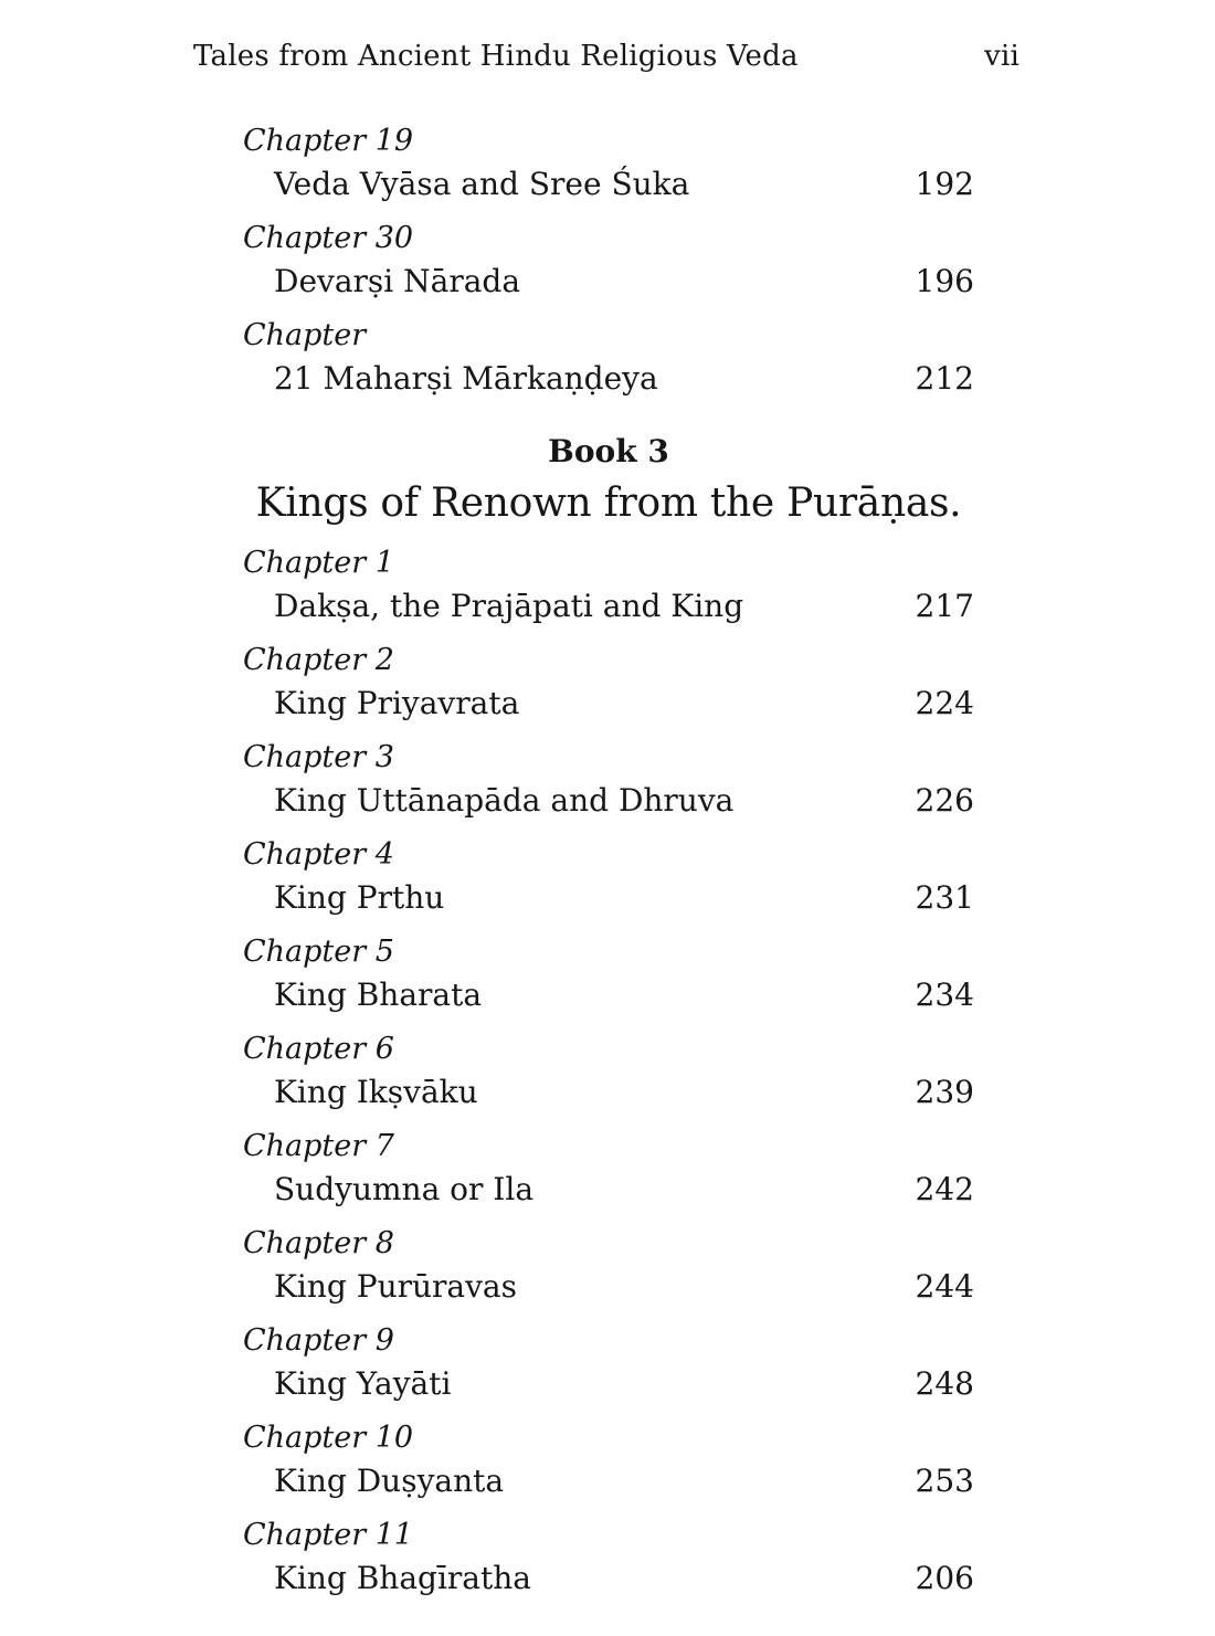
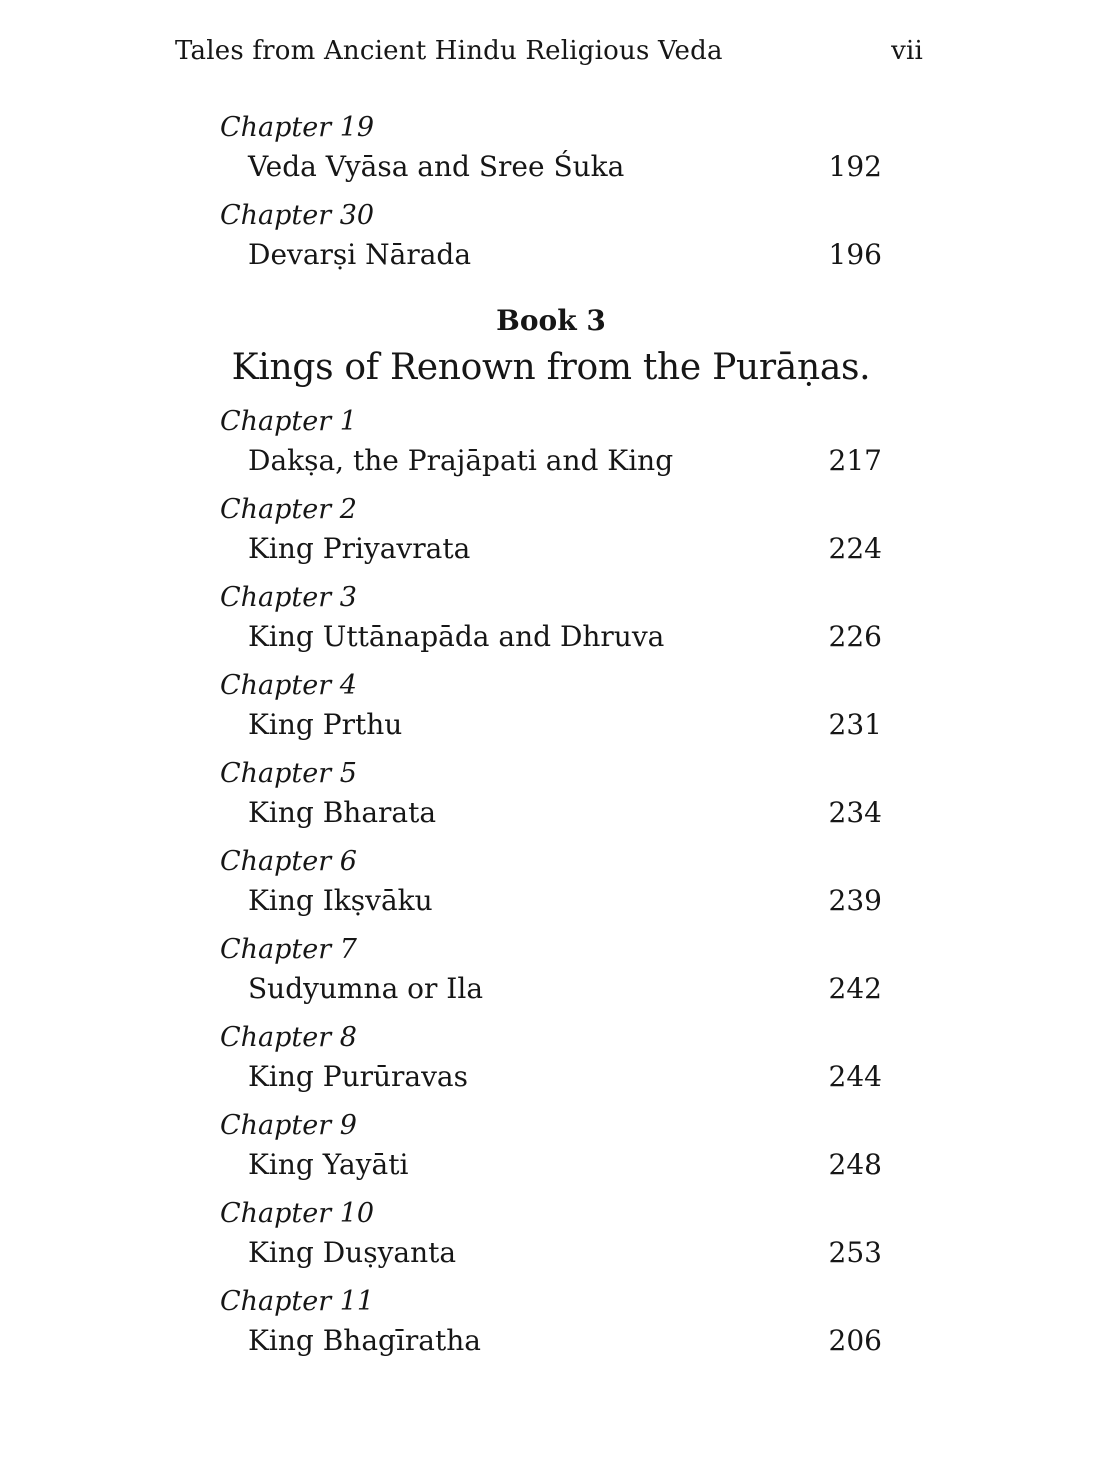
  Tales from Ancient Hindu Religious Veda
  vii
  Chapter 19
  Veda Vyāsa and Sree Śuka
  192
  Chapter 30
  Devarṣi Nārada
  196
- Chapter
- 21 Maharṣi Mārkaṇḍeya
- 212
  Book 3
  Kings of Renown from the Purāṇas.
  Chapter 1
  Dakṣa, the Prajāpati and King
  217
  Chapter 2
  King Priyavrata
  224
  Chapter 3
  King Uttānapāda and Dhruva
  226
  Chapter 4
  King Prthu
  231
  Chapter 5
  King Bharata
  234
  Chapter 6
  King Ikṣvāku
  239
  Chapter 7
  Sudyumna or Ila
  242
  Chapter 8
  King Purūravas
  244
  Chapter 9
  King Yayāti
  248
  Chapter 10
  King Duṣyanta
  253
  Chapter 11
  King Bhagīratha
  206
